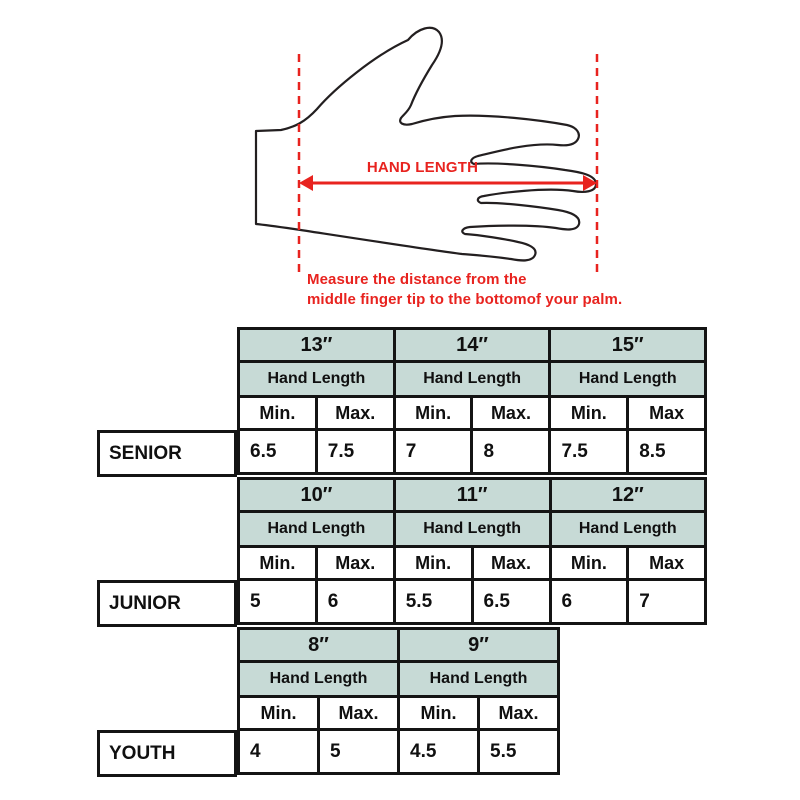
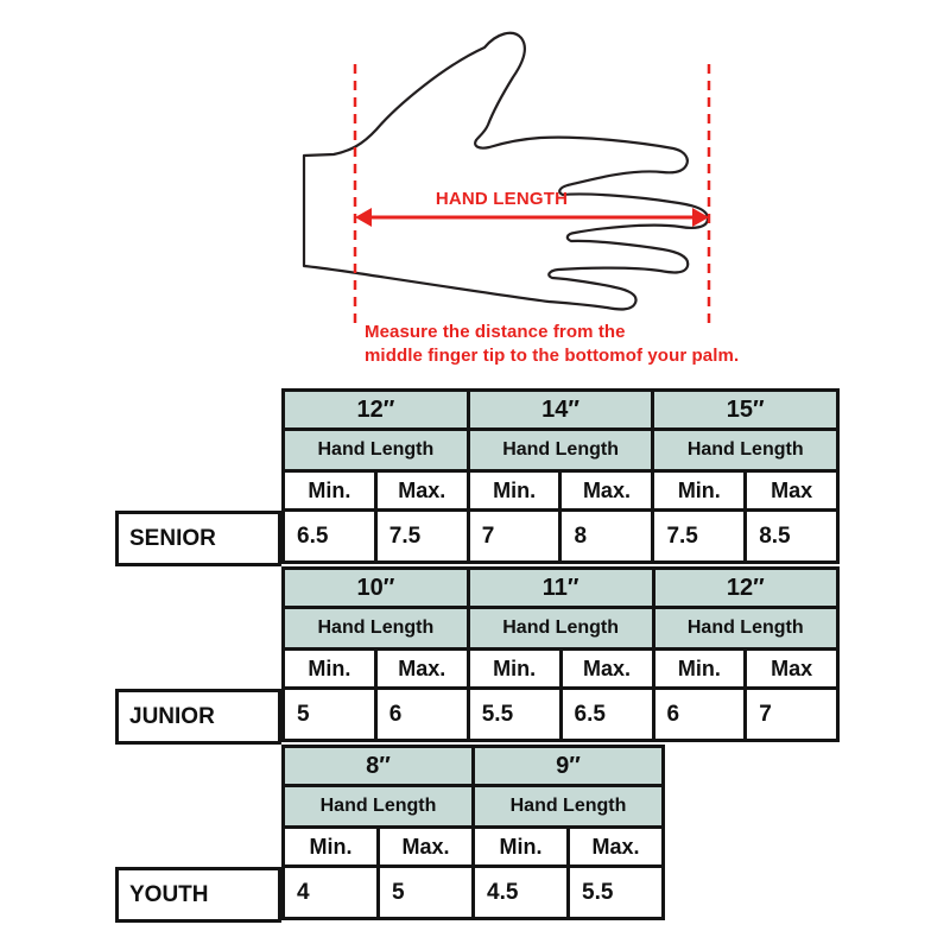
  HAND LENGTH
  Measure the distance from the
  middle finger tip to the bottomof your palm.
  SENIOR
- 13″	14″	15″
+ 12″	14″	15″
  Hand Length	Hand Length	Hand Length
  Min.	Max.	Min.	Max.	Min.	Max
  6.5	7.5	7	8	7.5	8.5
  JUNIOR
  10″	11″	12″
  Hand Length	Hand Length	Hand Length
  Min.	Max.	Min.	Max.	Min.	Max
  5	6	5.5	6.5	6	7
  YOUTH
  8″	9″
  Hand Length	Hand Length
  Min.	Max.	Min.	Max.
  4	5	4.5	5.5
